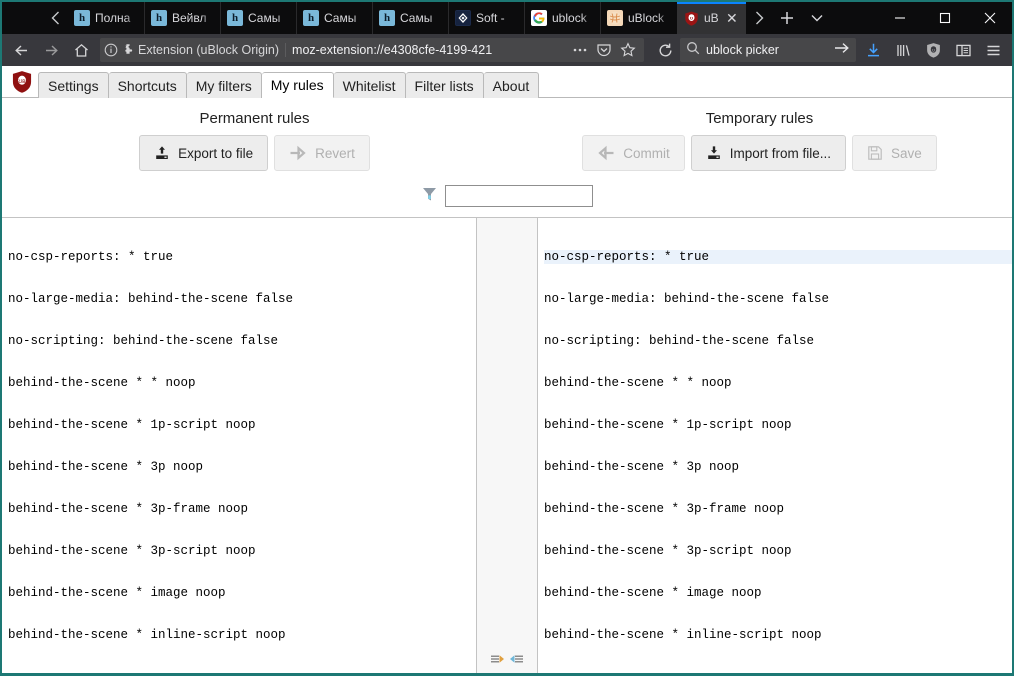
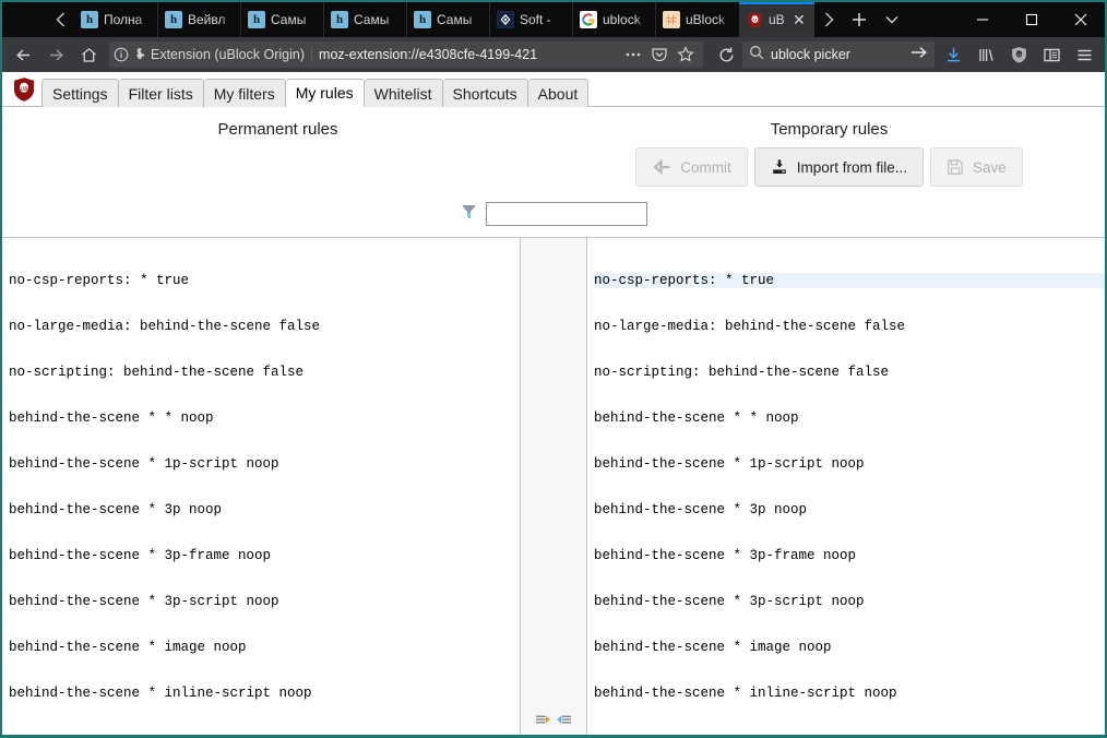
  h
  Полна
  h
  Вейвл
  h
  Самы
  h
  Самы
  h
  Самы
  Soft -
  ublock
  uBlock
  uB
  ✕
  Extension (uBlock Origin)
  moz-extension://e4308cfe-4199-421
  ublock picker
  Settings
- Shortcuts
+ Filter lists
  My filters
  My rules
  Whitelist
- Filter lists
+ Shortcuts
  About
  Permanent rules
- Export to file
- Revert
  Temporary rules
  Commit
  Import from file...
  Save
  no-csp-reports: * true
  no-large-media: behind-the-scene false
  no-scripting: behind-the-scene false
  behind-the-scene * * noop
  behind-the-scene * 1p-script noop
  behind-the-scene * 3p noop
  behind-the-scene * 3p-frame noop
  behind-the-scene * 3p-script noop
  behind-the-scene * image noop
  behind-the-scene * inline-script noop
  no-csp-reports: * true
  no-large-media: behind-the-scene false
  no-scripting: behind-the-scene false
  behind-the-scene * * noop
  behind-the-scene * 1p-script noop
  behind-the-scene * 3p noop
  behind-the-scene * 3p-frame noop
  behind-the-scene * 3p-script noop
  behind-the-scene * image noop
  behind-the-scene * inline-script noop
